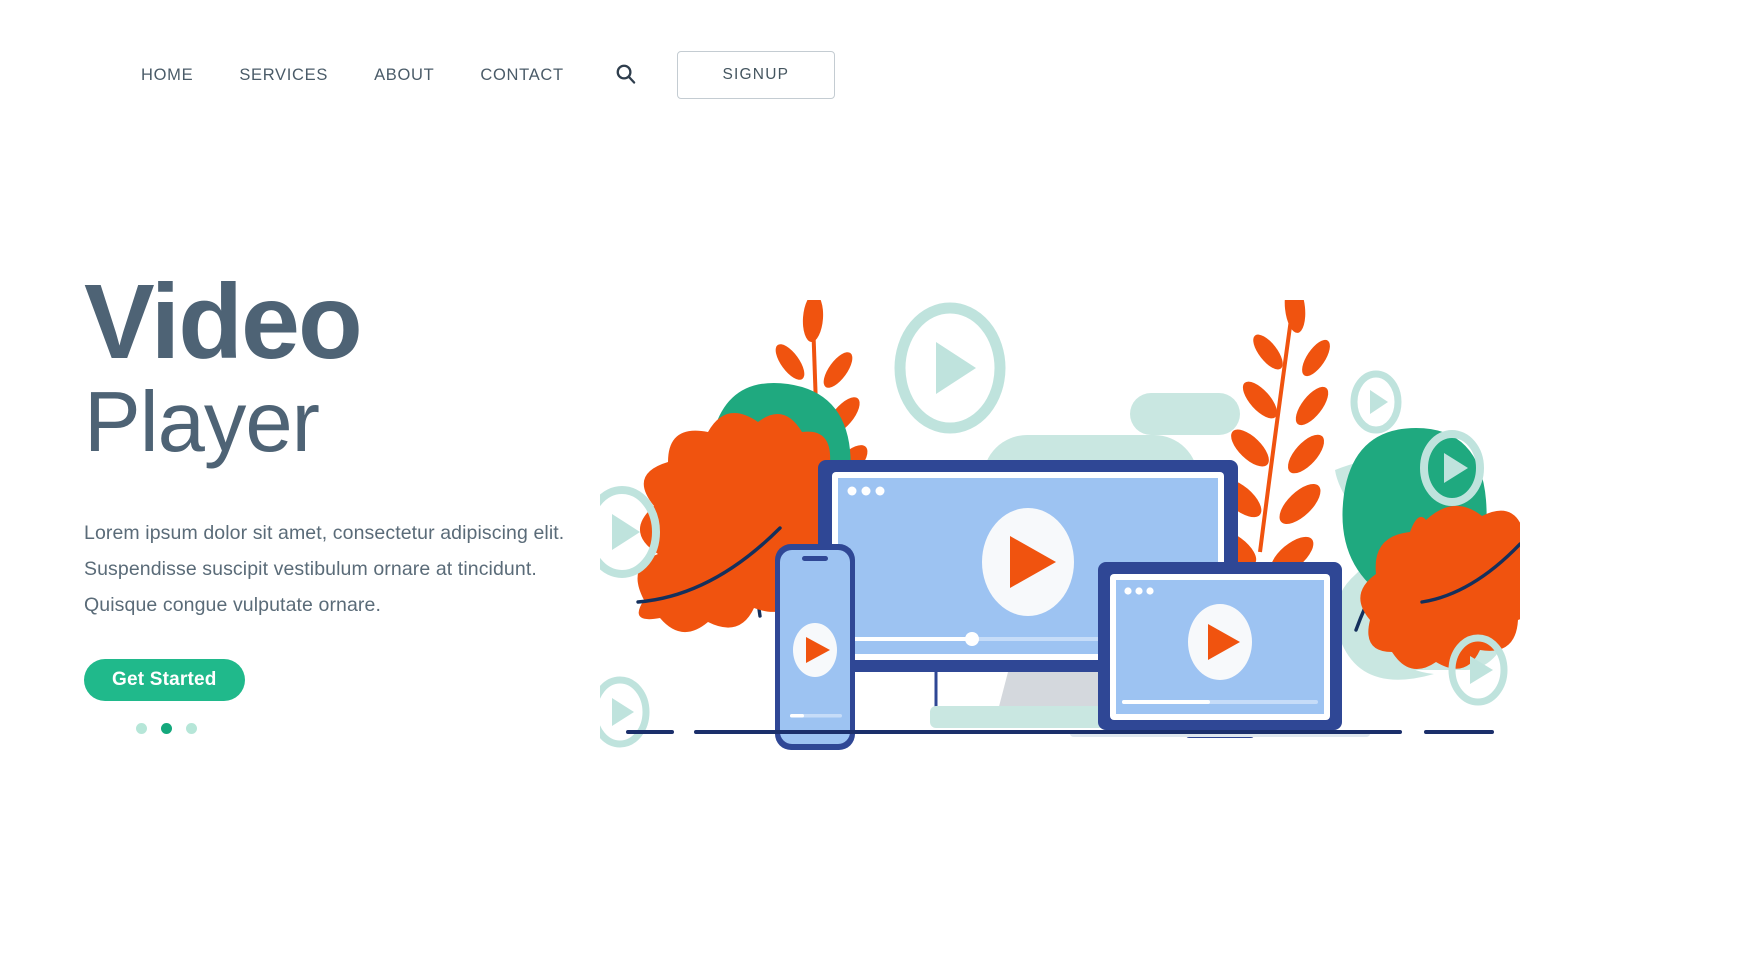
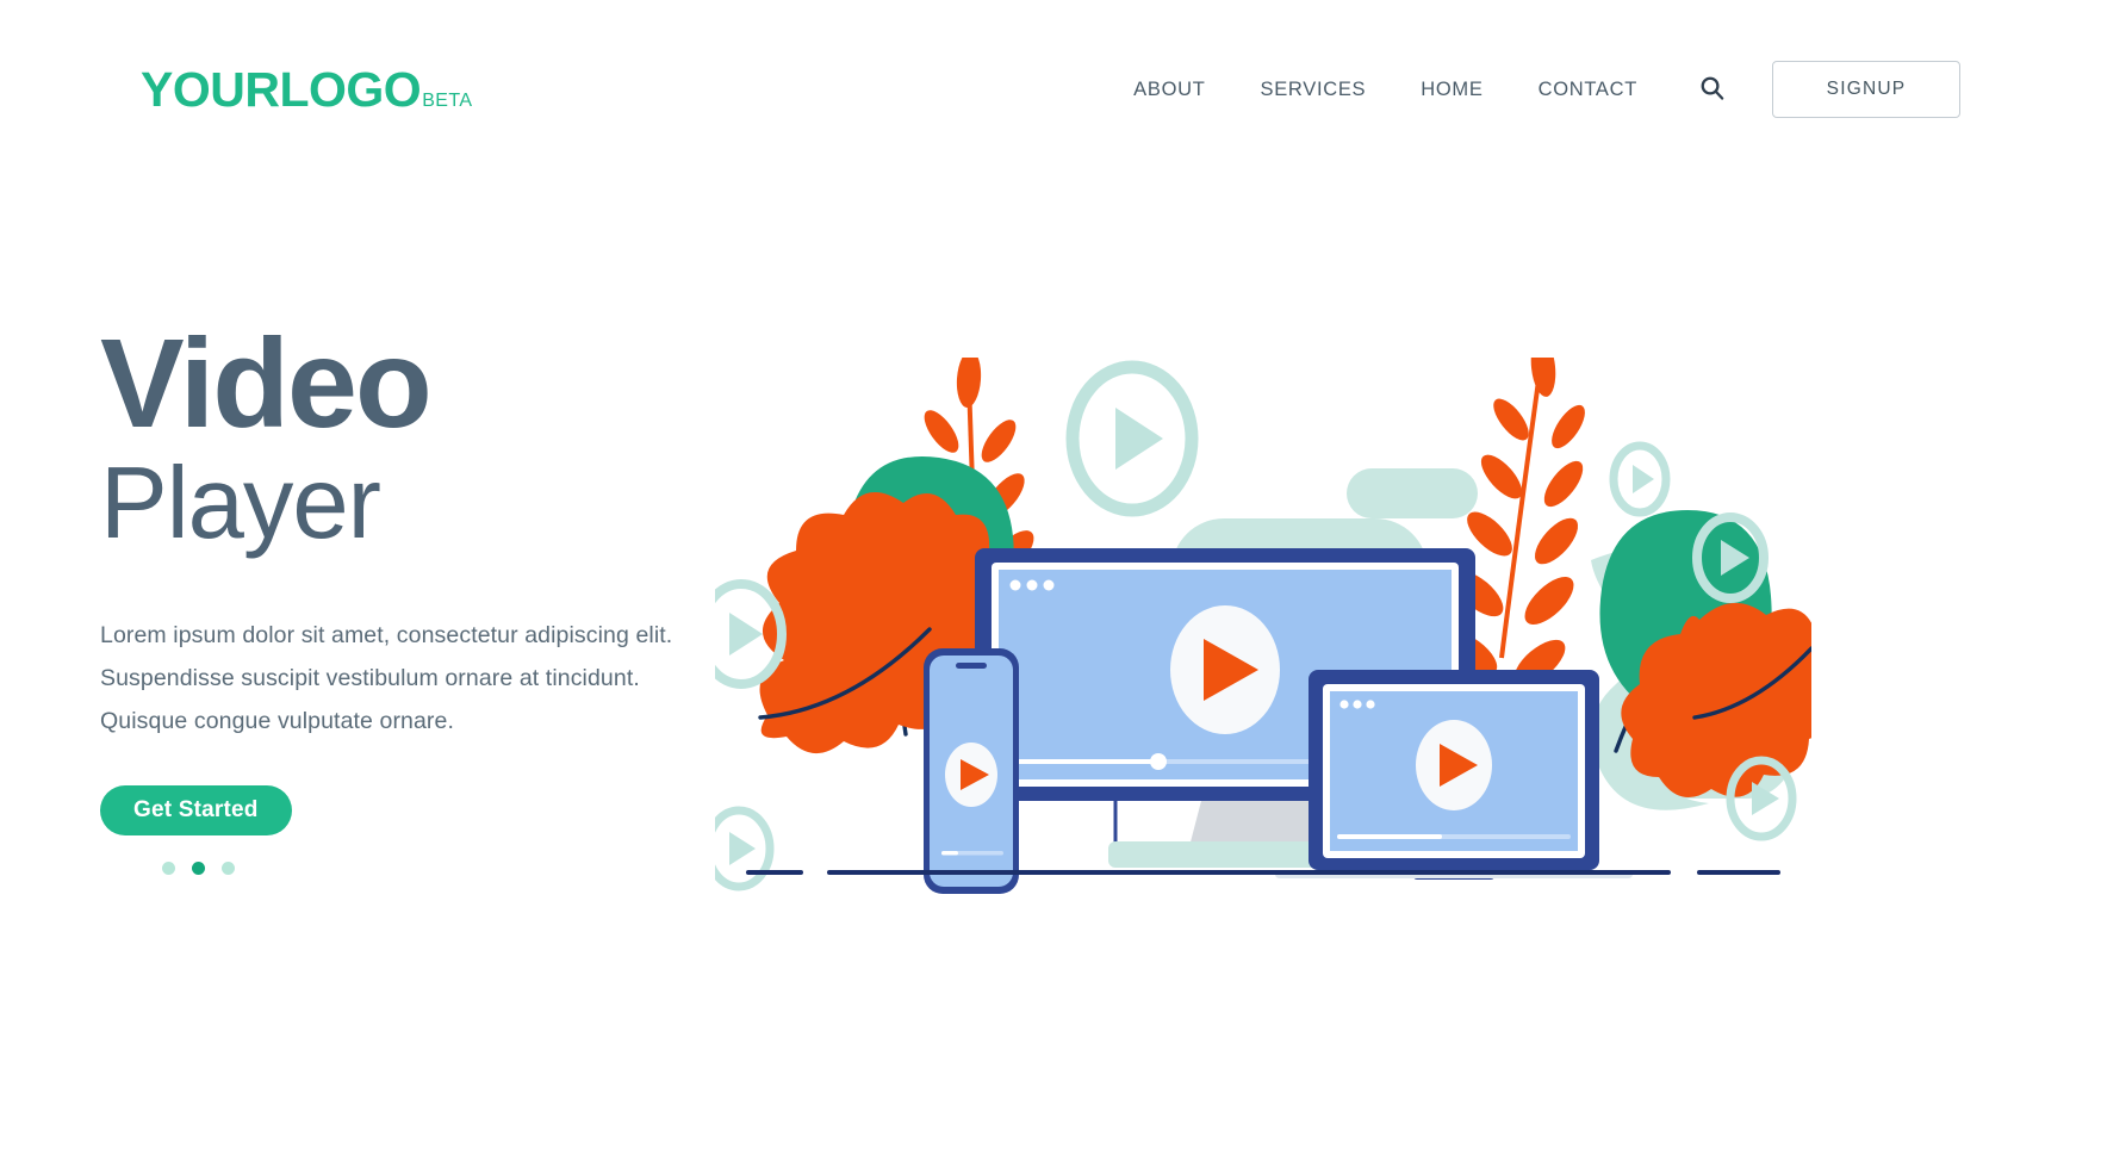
+ YOURLOGO
+ BETA
- HOME
+ ABOUT
  SERVICES
- ABOUT
+ HOME
  CONTACT
  SIGNUP
  Video
  Player
  Lorem ipsum dolor sit amet, consectetur adipiscing elit.
  Suspendisse suscipit vestibulum ornare at tincidunt.
  Quisque congue vulputate ornare.
  Get Started
